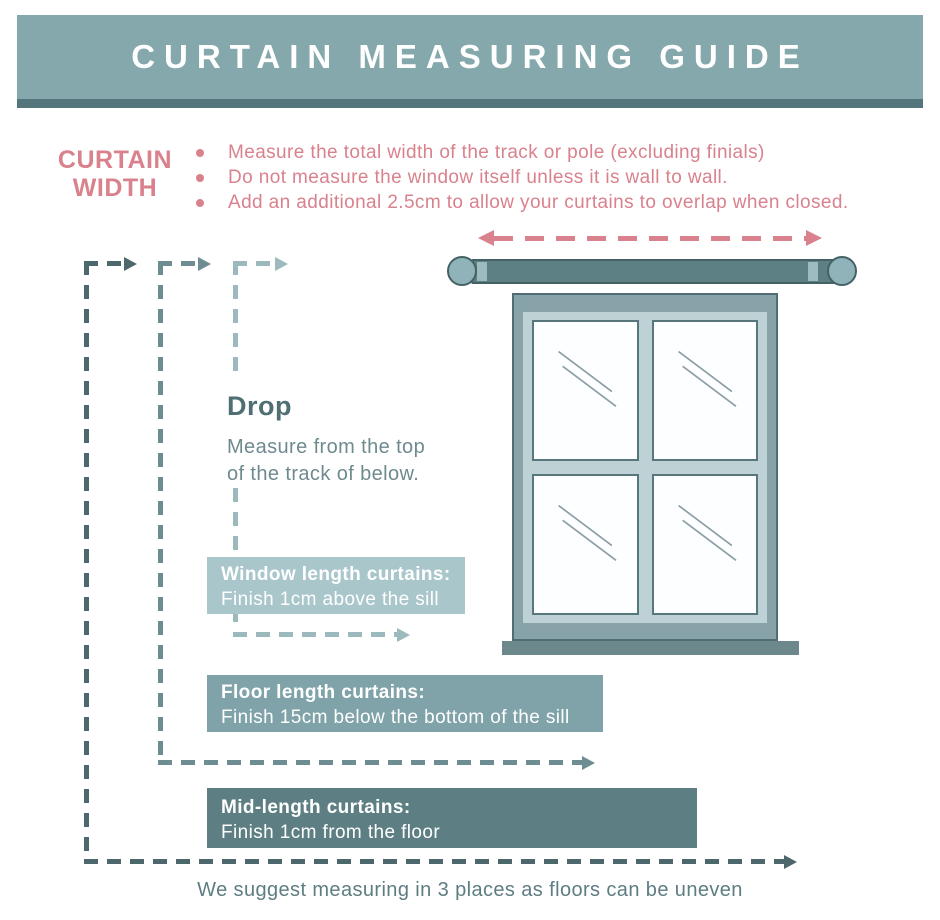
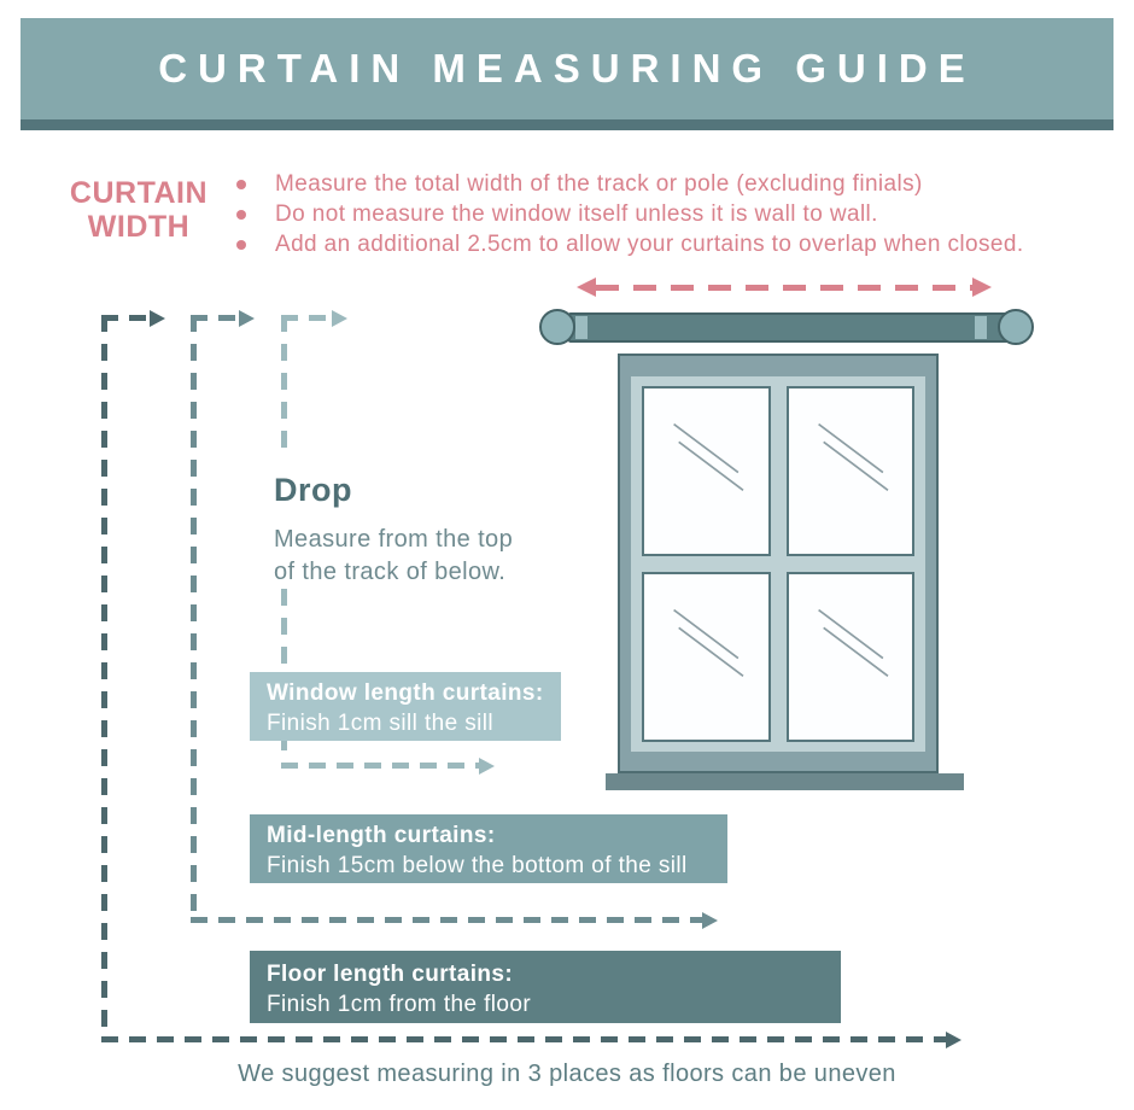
  CURTAIN MEASURING GUIDE
  CURTAIN
  WIDTH
  Measure the total width of the track or pole (excluding finials)
  Do not measure the window itself unless it is wall to wall.
  Add an additional 2.5cm to allow your curtains to overlap when closed.
  Drop
  Measure from the top
  of the track of below.
  Window length curtains:
- Finish 1cm above the sill
+ Finish 1cm sill the sill
- Floor length curtains:
+ Mid-length curtains:
  Finish 15cm below the bottom of the sill
- Mid-length curtains:
+ Floor length curtains:
  Finish 1cm from the floor
  We suggest measuring in 3 places as floors can be uneven
